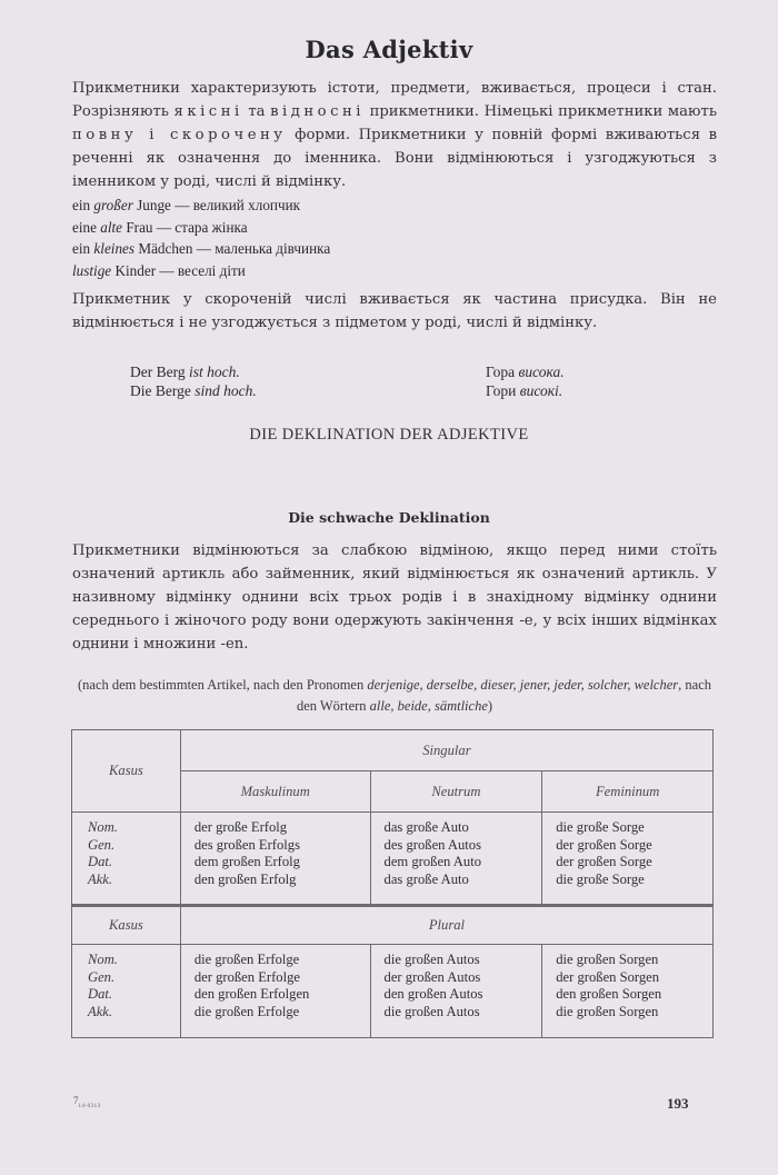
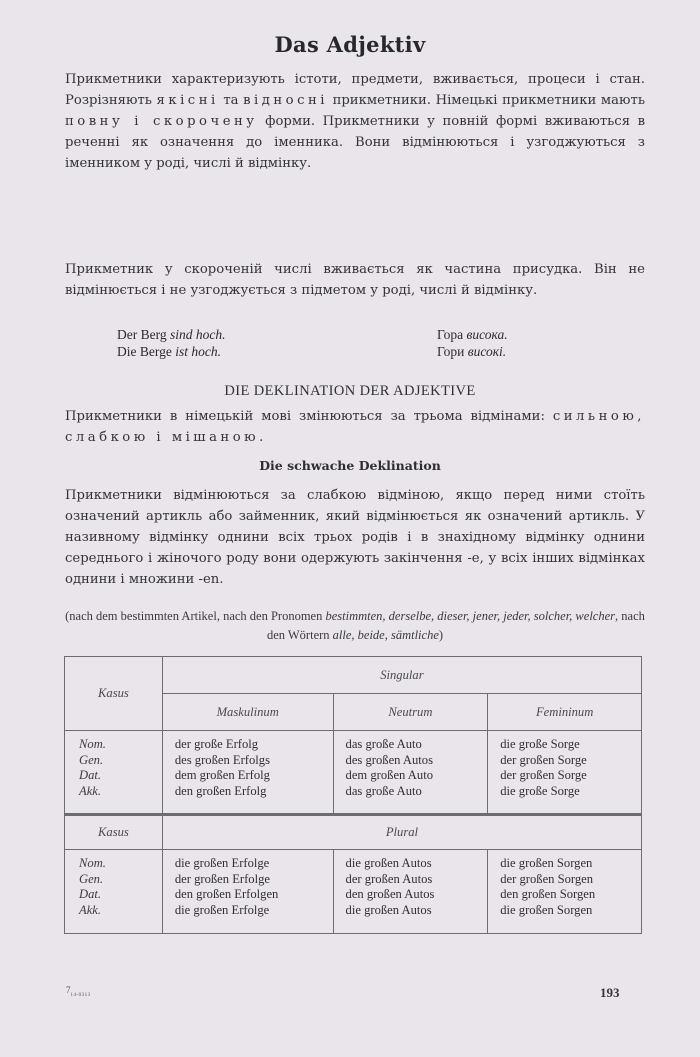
  Das Adjektiv
  Прикметники характеризують істоти, предмети, вживається, процеси і стан. Розрізняють якісні та відносні прикметники. Німецькі прикметники мають повну і скорочену форми. Прикметники у повній формі вживаються в реченні як означення до іменника. Вони відмінюються і узгоджуються з іменником у роді, числі й відмінку.
- ein großer Junge — великий хлопчик
- eine alte Frau — стара жінка
- ein kleines Mädchen — маленька дівчинка
- lustige Kinder — веселі діти
  Прикметник у скороченій числі вживається як частина присудка. Він не відмінюється і не узгоджується з підметом у роді, числі й відмінку.
- Der Berg ist hoch.
+ Der Berg sind hoch.
  Гора висока.
- Die Berge sind hoch.
+ Die Berge ist hoch.
  Гори високі.
  DIE DEKLINATION DER ADJEKTIVE
+ Прикметники в німецькій мові змінюються за трьома відмінами: сильною, слабкою і мішаною.
  Die schwache Deklination
  Прикметники відмінюються за слабкою відміною, якщо перед ними стоїть означений артикль або займенник, який відмінюється як означений артикль. У називному відмінку однини всіх трьох родів і в знахідному відмінку однини середнього і жіночого роду вони одержують закінчення -e, у всіх інших відмінках однини і множини -en.
- (nach dem bestimmten Artikel, nach den Pronomen derjenige, derselbe, dieser, jener, jeder, solcher, welcher, nach den Wörtern alle, beide, sämtliche)
+ (nach dem bestimmten Artikel, nach den Pronomen bestimmten, derselbe, dieser, jener, jeder, solcher, welcher, nach den Wörtern alle, beide, sämtliche)
  Kasus	Singular
  Maskulinum	Neutrum	Femininum
  Nom. Gen. Dat. Akk.	der große Erfolg des großen Erfolgs dem großen Erfolg den großen Erfolg	das große Auto des großen Autos dem großen Auto das große Auto	die große Sorge der großen Sorge der großen Sorge die große Sorge
  Kasus	Plural
  Nom. Gen. Dat. Akk.	die großen Erfolge der großen Erfolge den großen Erfolgen die großen Erfolge	die großen Autos der großen Autos den großen Autos die großen Autos	die großen Sorgen der großen Sorgen den großen Sorgen die großen Sorgen
  193
